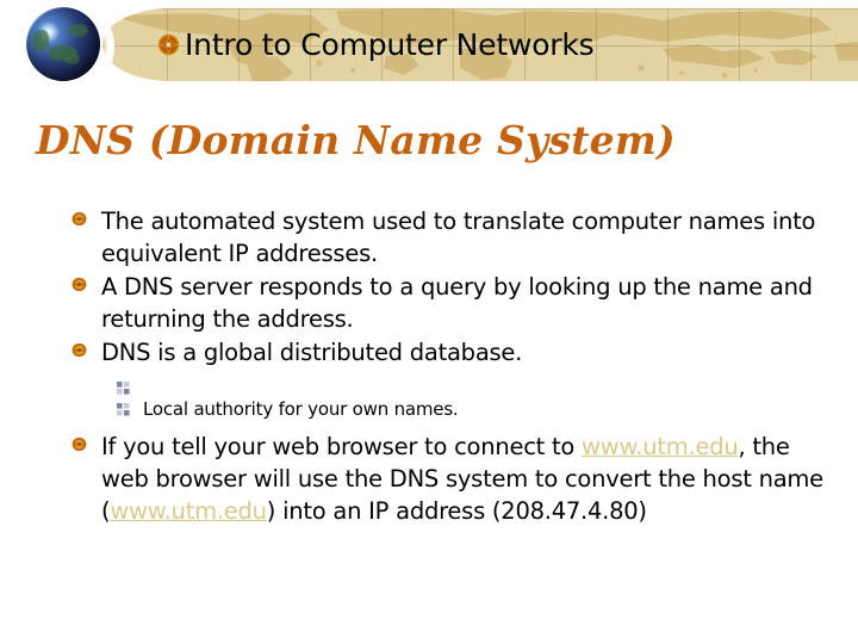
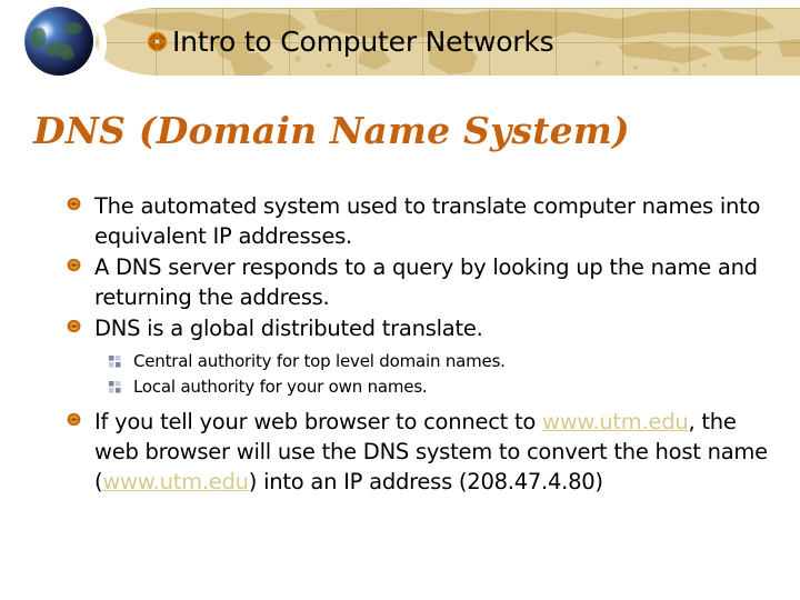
  Intro to Computer Networks
  DNS (Domain Name System)
  The automated system used to translate computer names into equivalent IP addresses.
  A DNS server responds to a query by looking up the name and returning the address.
- DNS is a global distributed database.
+ DNS is a global distributed translate.
+ Central authority for top level domain names.
  Local authority for your own names.
  If you tell your web browser to connect to www.utm.edu, the web browser will use the DNS system to convert the host name (www.utm.edu) into an IP address (208.47.4.80)
